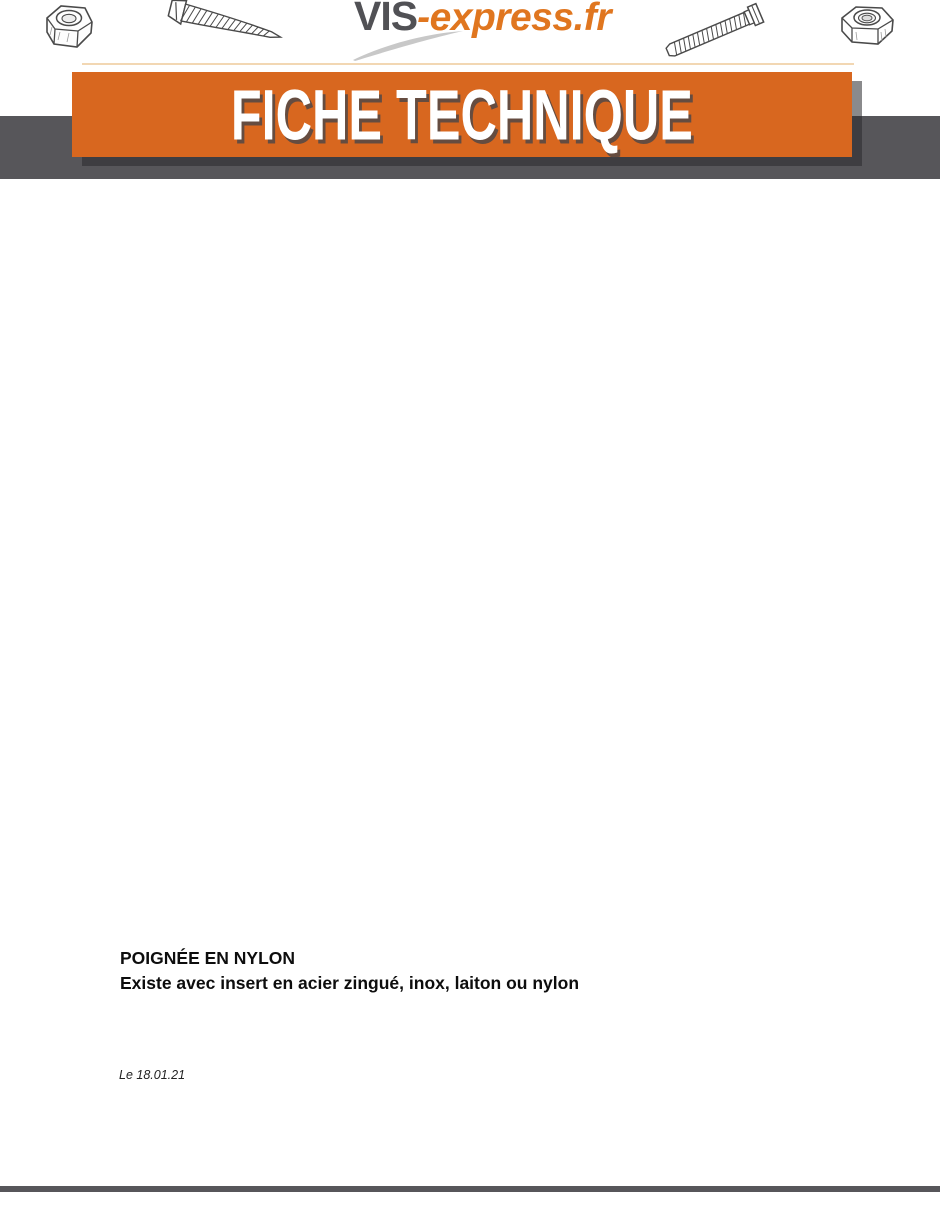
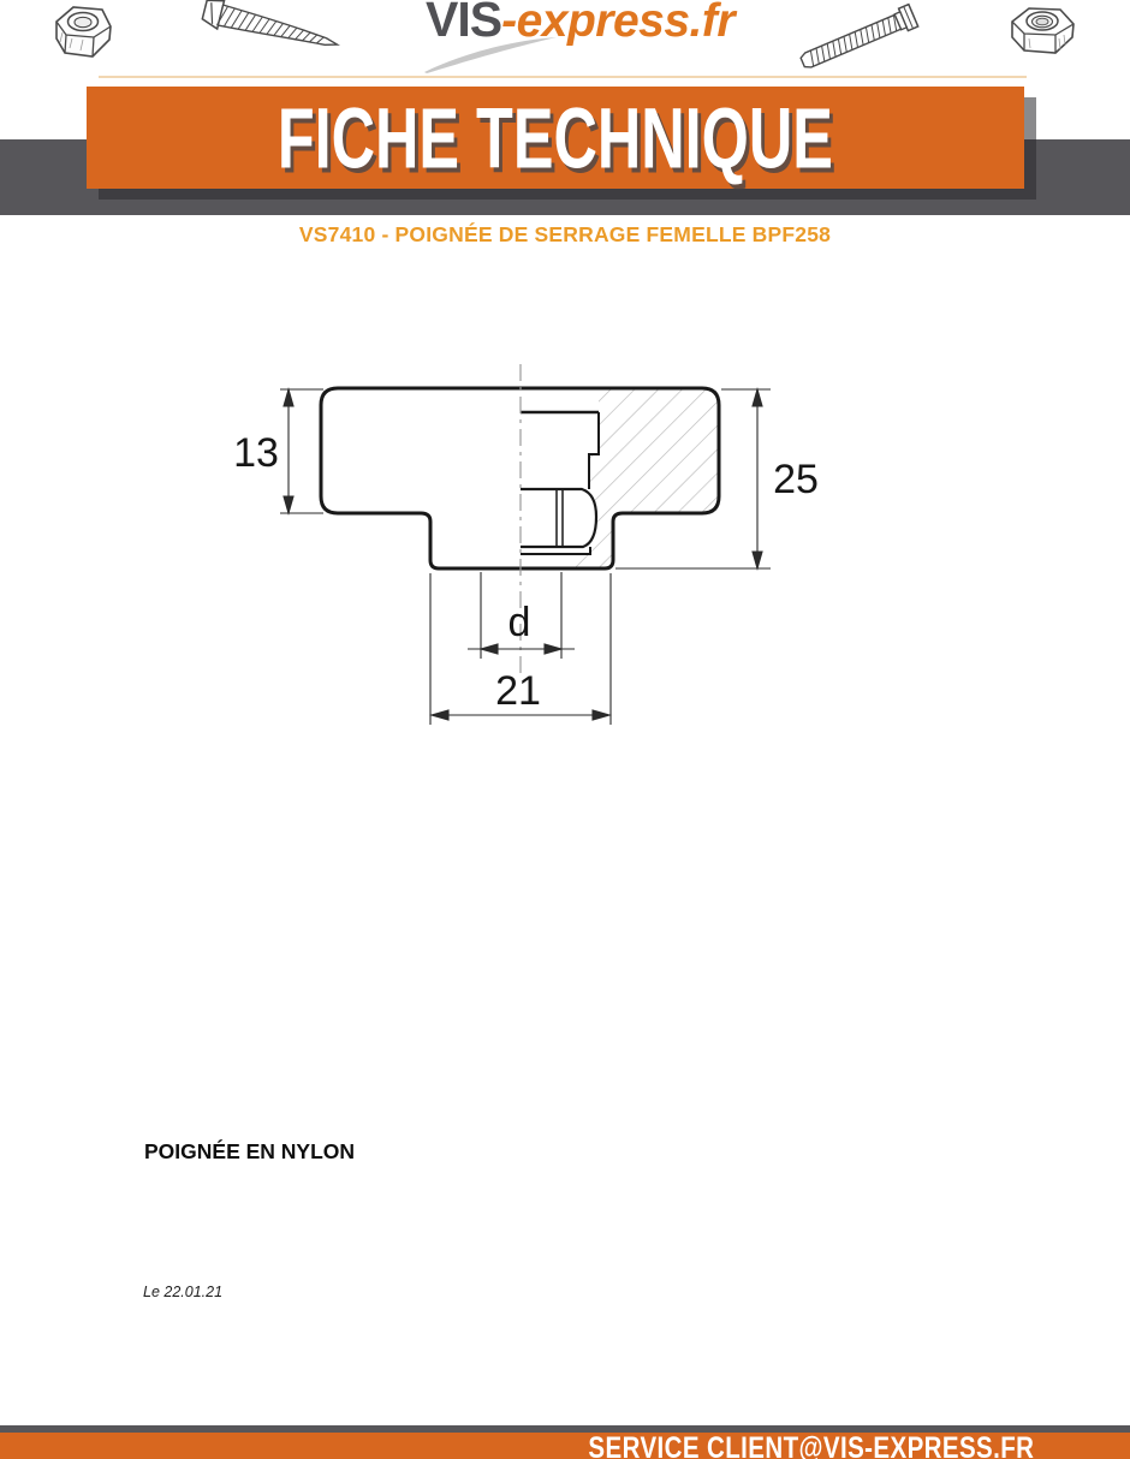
  VIS-express.fr
  FICHE TECHNIQUE
+ VS7410 - POIGNÉE DE SERRAGE FEMELLE BPF258
+ 13
+ 25
+ d
+ 21
  POIGNÉE EN NYLON
- Existe avec insert en acier zingué, inox, laiton ou nylon
- Le 18.01.21
+ Le 22.01.21
+ SERVICE CLIENT@VIS-EXPRESS.FR
